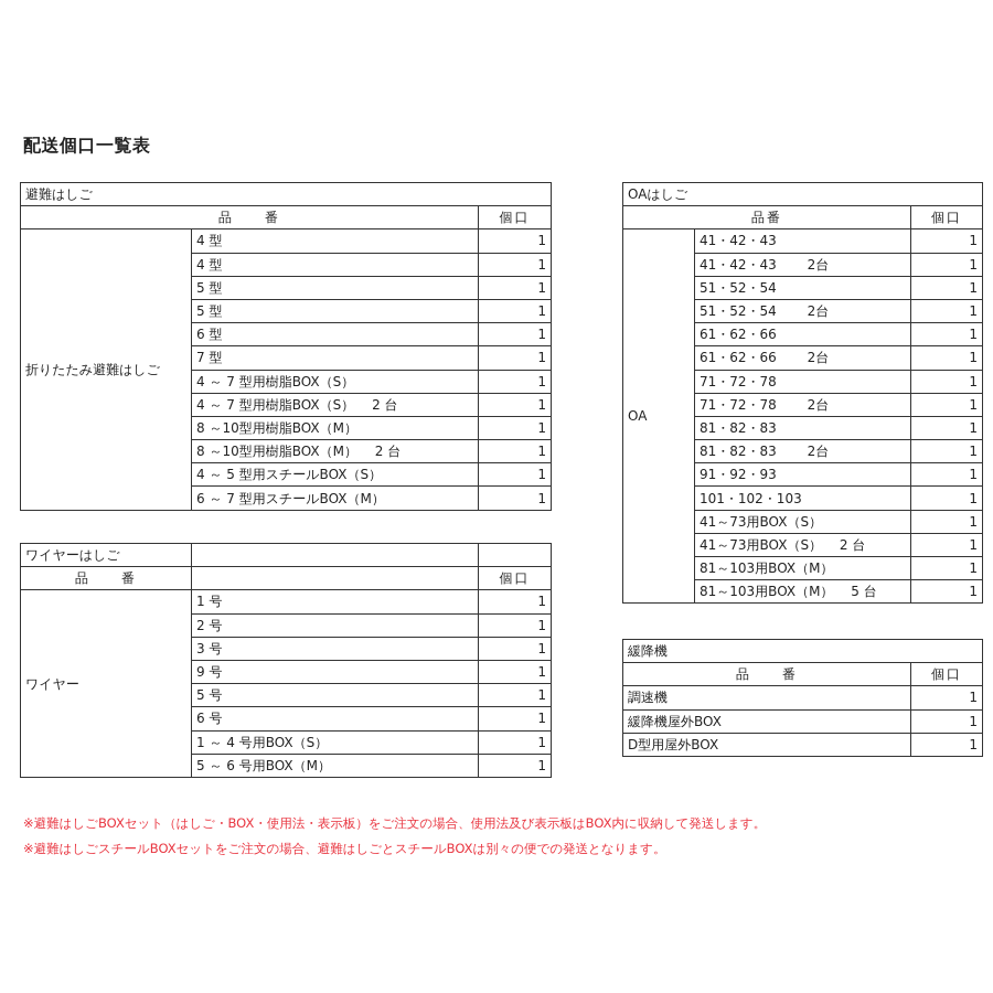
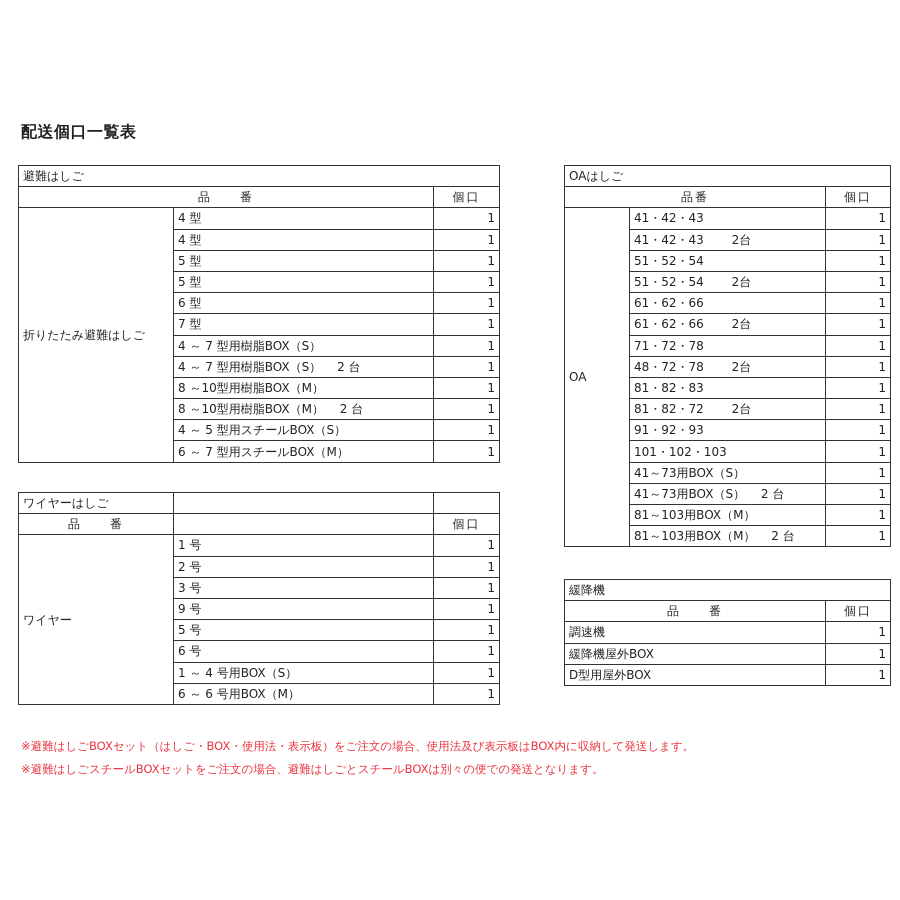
  配送個口一覧表
  避難はしご
  品 番	個口
  折りたたみ避難はしご	4 型	1
  4 型	1
  5 型	1
  5 型	1
  6 型	1
  7 型	1
  4 ～ 7 型用樹脂BOX（S）	1
  4 ～ 7 型用樹脂BOX（S） 2 台	1
  8 ～10型用樹脂BOX（M）	1
  8 ～10型用樹脂BOX（M） 2 台	1
  4 ～ 5 型用スチールBOX（S）	1
  6 ～ 7 型用スチールBOX（M）	1
  ワイヤーはしご
  品 番		個口
  ワイヤー	1 号	1
  2 号	1
  3 号	1
  9 号	1
  5 号	1
  6 号	1
  1 ～ 4 号用BOX（S）	1
- 5 ～ 6 号用BOX（M）	1
+ 6 ～ 6 号用BOX（M）	1
  OAはしご
  品番	個口
  OA	41・42・43	1
  41・42・43 2台	1
  51・52・54	1
  51・52・54 2台	1
  61・62・66	1
  61・62・66 2台	1
  71・72・78	1
- 71・72・78 2台	1
+ 48・72・78 2台	1
  81・82・83	1
- 81・82・83 2台	1
+ 81・82・72 2台	1
  91・92・93	1
  101・102・103	1
  41～73用BOX（S）	1
  41～73用BOX（S） 2 台	1
  81～103用BOX（M）	1
- 81～103用BOX（M） 5 台	1
+ 81～103用BOX（M） 2 台	1
  緩降機
  品 番	個口
  調速機	1
  緩降機屋外BOX	1
  D型用屋外BOX	1
  ※避難はしごBOXセット（はしご・BOX・使用法・表示板）をご注文の場合、使用法及び表示板はBOX内に収納して発送します。
  ※避難はしごスチールBOXセットをご注文の場合、避難はしごとスチールBOXは別々の便での発送となります。
